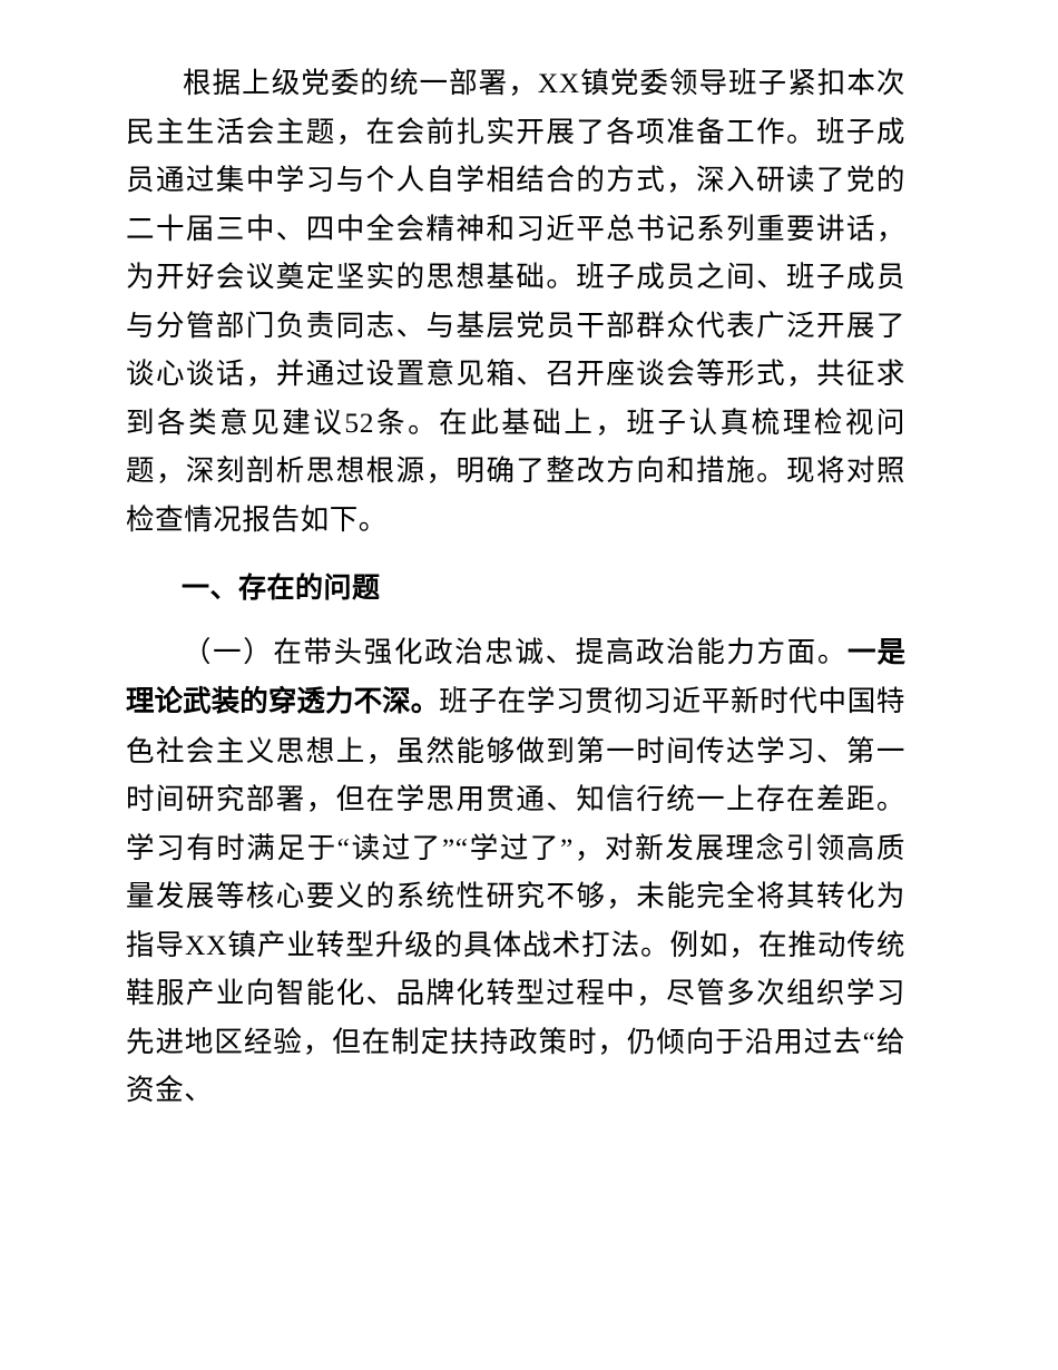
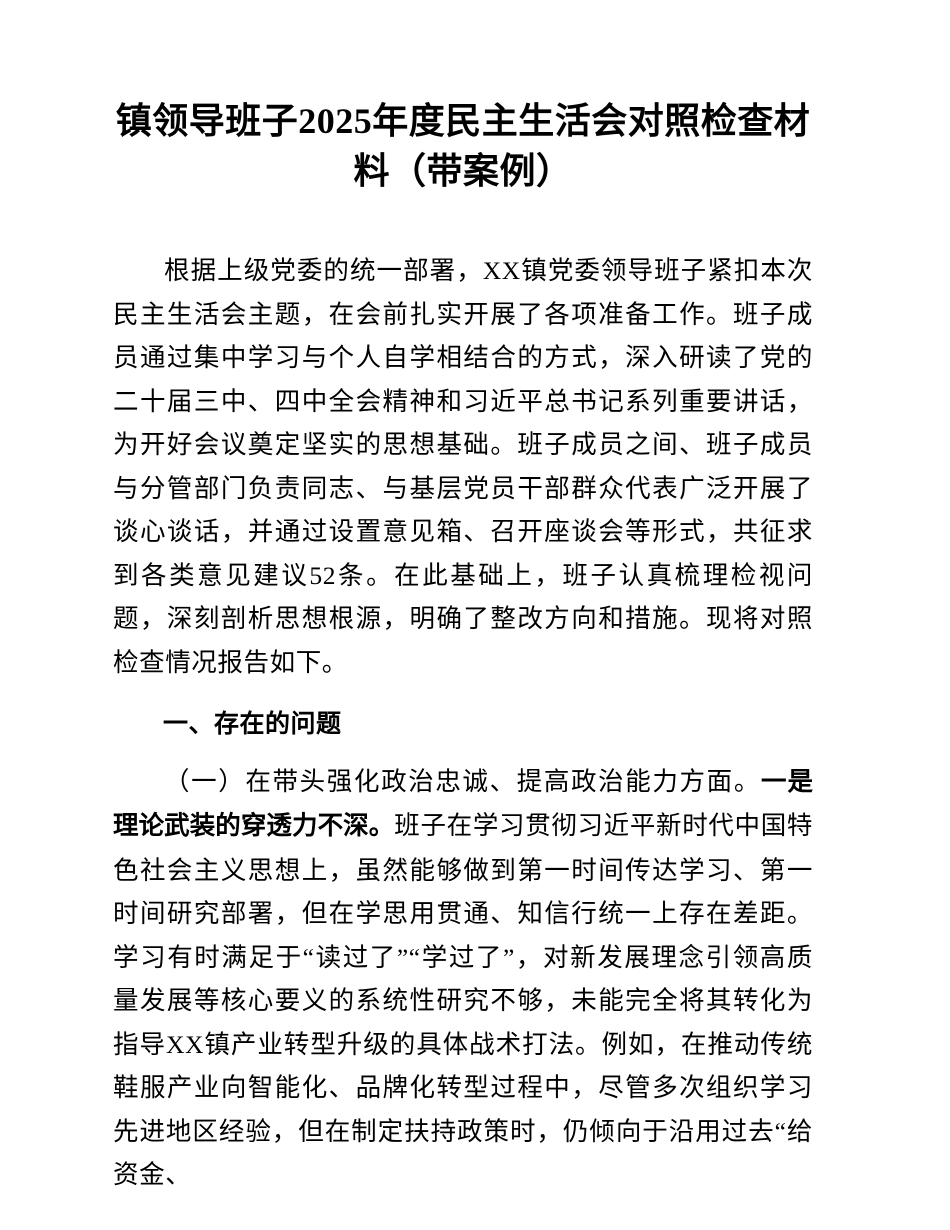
+ 镇领导班子2025年度民主生活会对照检查材料（带案例）
  根据上级党委的统一部署，XX镇党委领导班子紧扣本次民主生活会主题，在会前扎实开展了各项准备工作。班子成员通过集中学习与个人自学相结合的方式，深入研读了党的二十届三中、四中全会精神和习近平总书记系列重要讲话，为开好会议奠定坚实的思想基础。班子成员之间、班子成员与分管部门负责同志、与基层党员干部群众代表广泛开展了谈心谈话，并通过设置意见箱、召开座谈会等形式，共征求到各类意见建议52条。在此基础上，班子认真梳理检视问题，深刻剖析思想根源，明确了整改方向和措施。现将对照检查情况报告如下。
  一、存在的问题
  （一）在带头强化政治忠诚、提高政治能力方面。一是理论武装的穿透力不深。班子在学习贯彻习近平新时代中国特色社会主义思想上，虽然能够做到第一时间传达学习、第一时间研究部署，但在学思用贯通、知信行统一上存在差距。学习有时满足于“读过了”“学过了”，对新发展理念引领高质量发展等核心要义的系统性研究不够，未能完全将其转化为指导XX镇产业转型升级的具体战术打法。例如，在推动传统鞋服产业向智能化、品牌化转型过程中，尽管多次组织学习先进地区经验，但在制定扶持政策时，仍倾向于沿用过去“给资金、
